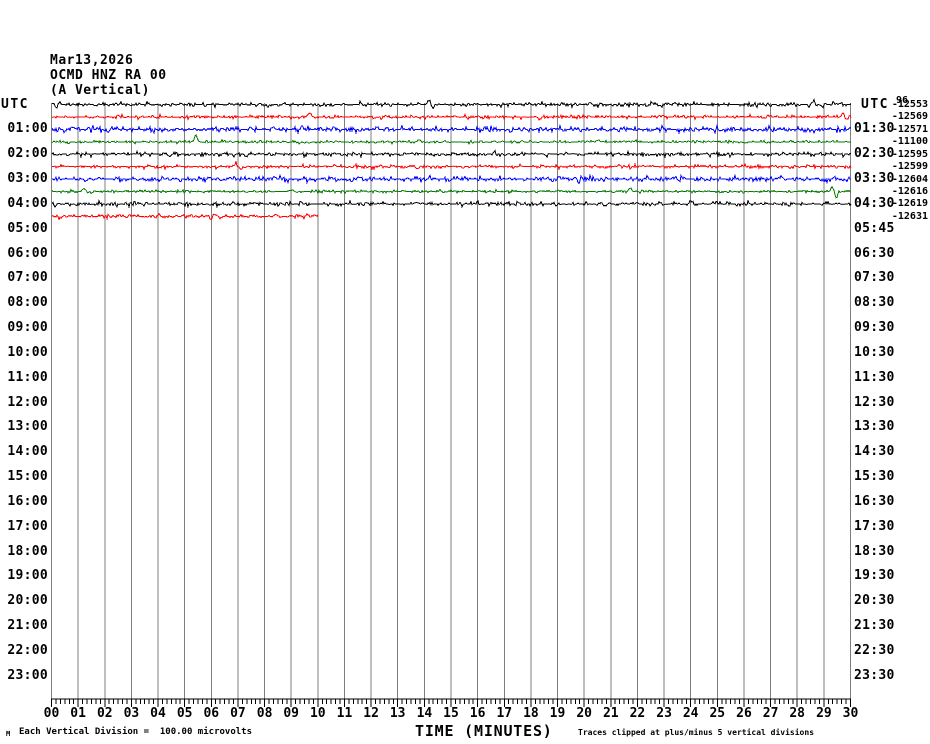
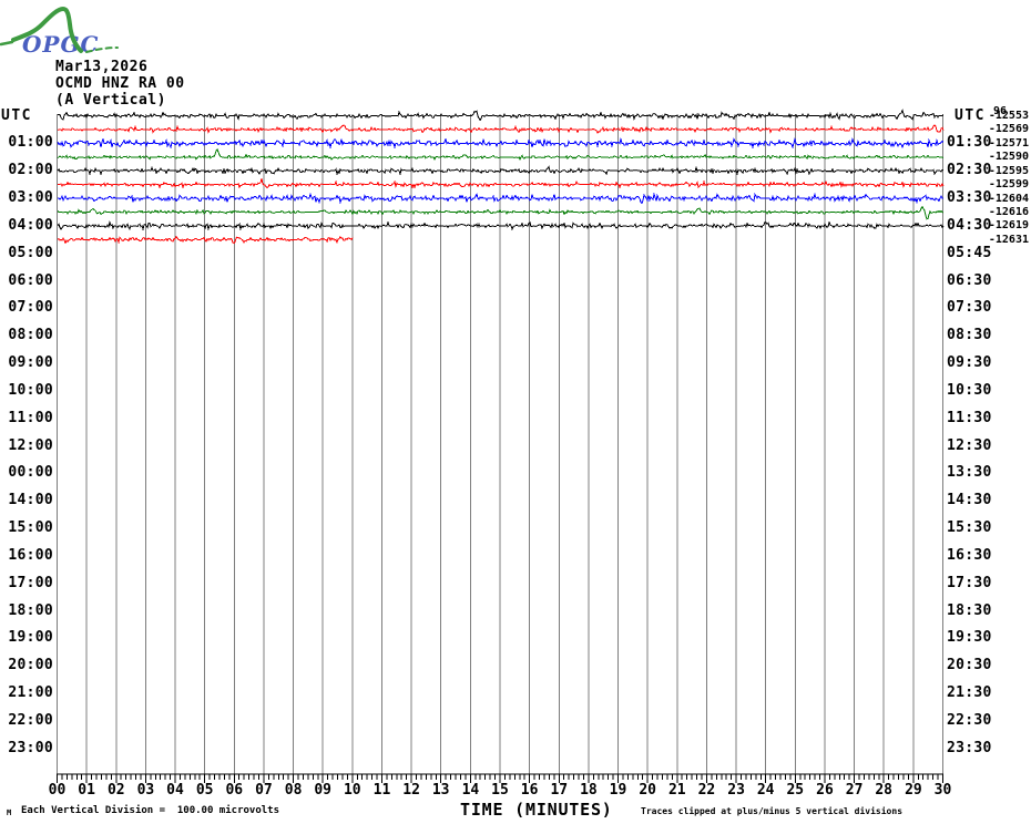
+ OPGC
  Mar13,2026
  OCMD HNZ RA 00
  (A Vertical)
  UTC
  UTC
  01:00
  02:00
  03:00
  04:00
  05:00
  06:00
  07:00
  08:00
  09:00
  10:00
  11:00
  12:00
- 13:00
+ 00:00
  14:00
  15:00
  16:00
  17:00
  18:00
  19:00
  20:00
  21:00
  22:00
  23:00
  01:30
  02:30
  03:30
  04:30
  05:45
  06:30
  07:30
  08:30
  09:30
  10:30
  11:30
  12:30
  13:30
  14:30
  15:30
  16:30
  17:30
  18:30
  19:30
  20:30
  21:30
  22:30
  23:30
  00
  01
  02
  03
  04
  05
  06
  07
  08
  09
  10
  11
  12
  13
  14
  15
  16
  17
  18
  19
  20
  21
  22
  23
  24
  25
  26
  27
  28
  29
  30
  -12553
  96
  -12569
  -12571
- -11100
+ -12590
  -12595
  -12599
  -12604
  -12616
  -12619
  -12631
  TIME (MINUTES)
  M
  Each Vertical Division = 100.00 microvolts
  Traces clipped at plus/minus 5 vertical divisions
